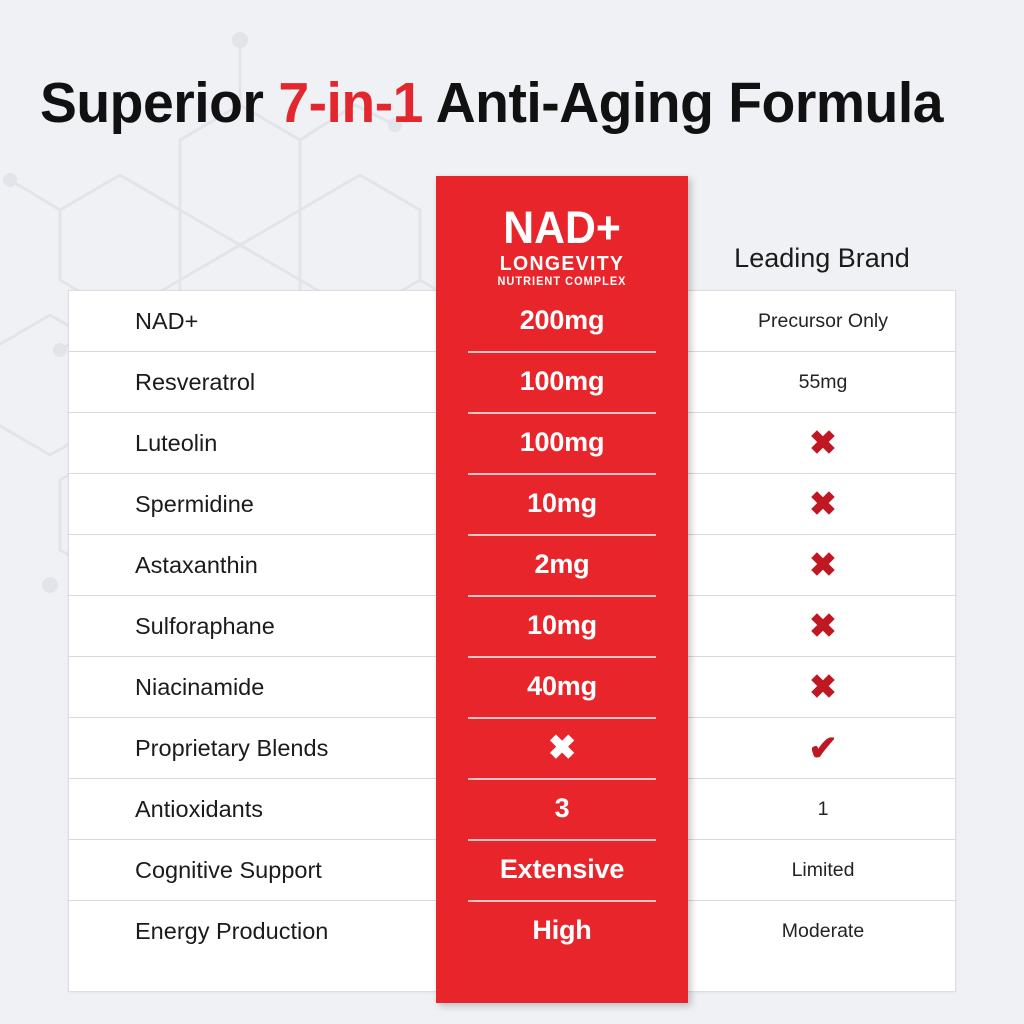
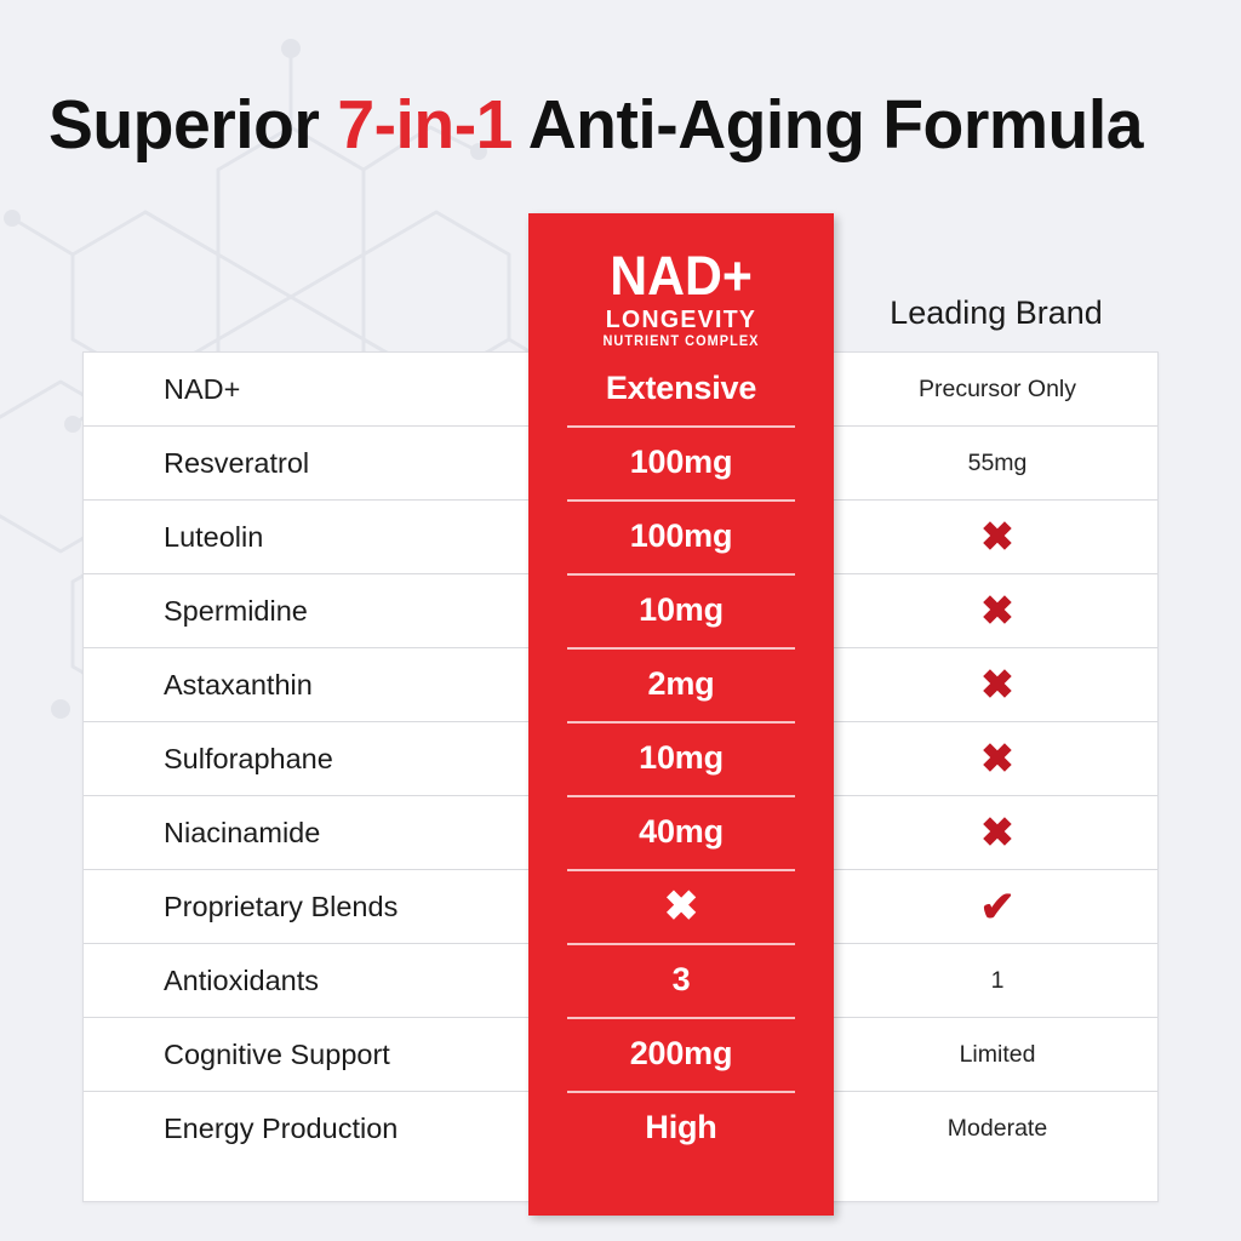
  Superior 7-in-1 Anti-Aging Formula
  Leading Brand
  NAD+
  Precursor Only
  Resveratrol
  55mg
  Luteolin
  ✖
  Spermidine
  ✖
  Astaxanthin
  ✖
  Sulforaphane
  ✖
  Niacinamide
  ✖
  Proprietary Blends
  ✔
  Antioxidants
  1
  Cognitive Support
  Limited
  Energy Production
  Moderate
  NAD+
  LONGEVITY
  NUTRIENT COMPLEX
- 200mg
+ Extensive
  100mg
  100mg
  10mg
  2mg
  10mg
  40mg
  ✖
  3
- Extensive
+ 200mg
  High
